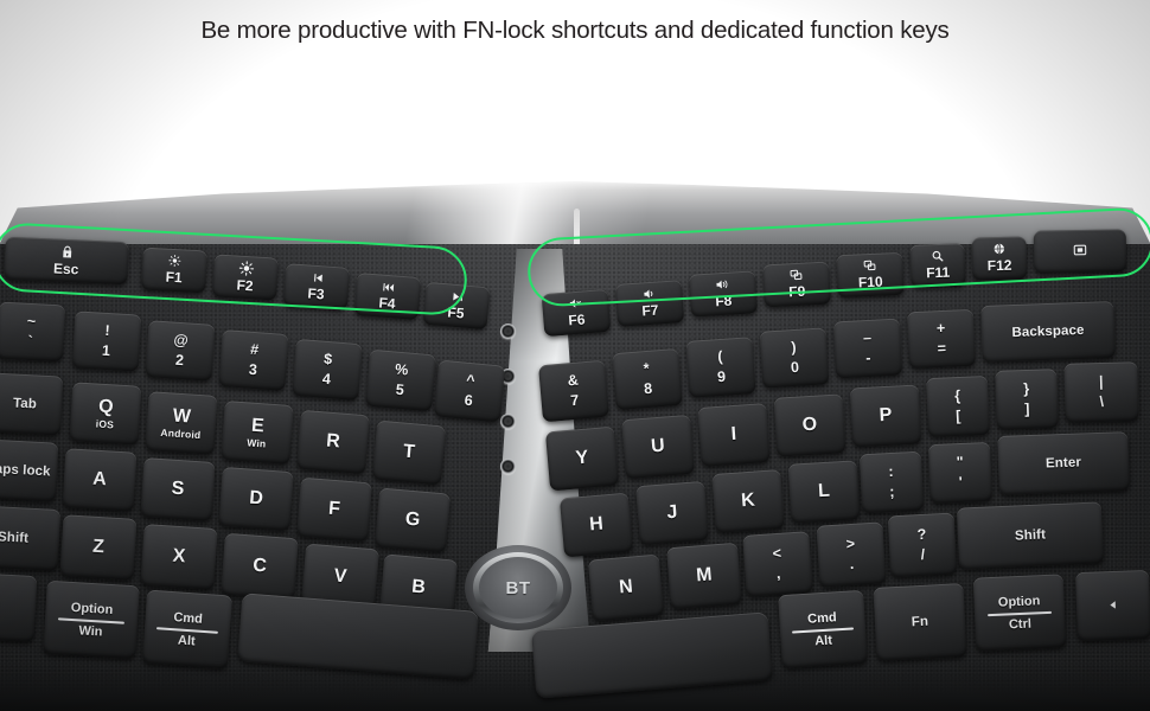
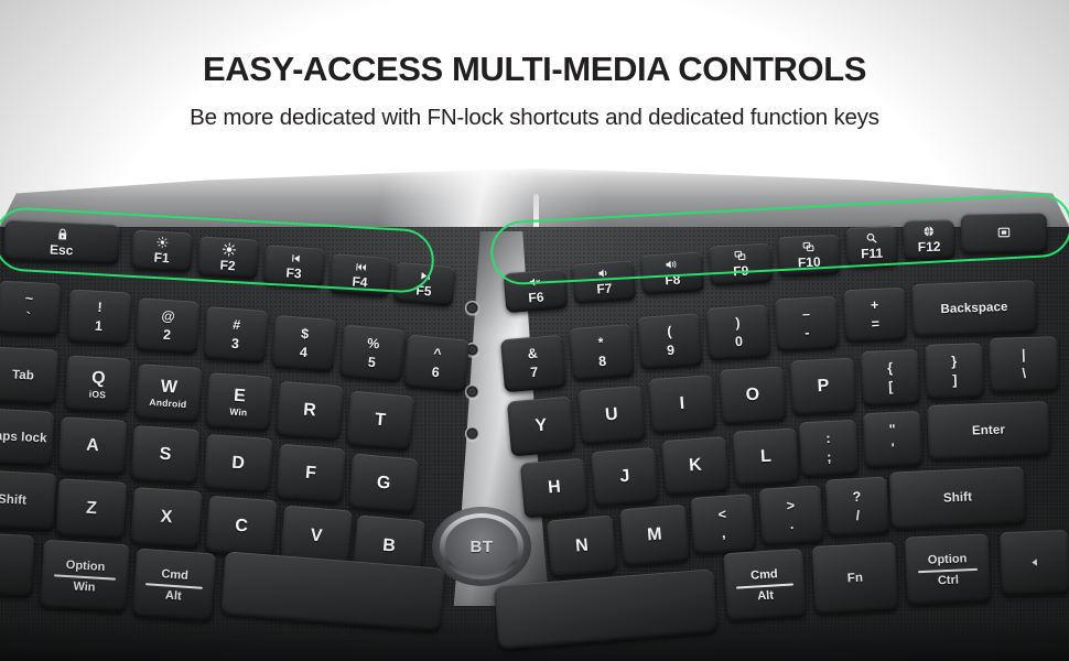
+ EASY-ACCESS MULTI-MEDIA CONTROLS
- Be more productive with FN-lock shortcuts and dedicated function keys
+ Be more dedicated with FN-lock shortcuts and dedicated function keys
